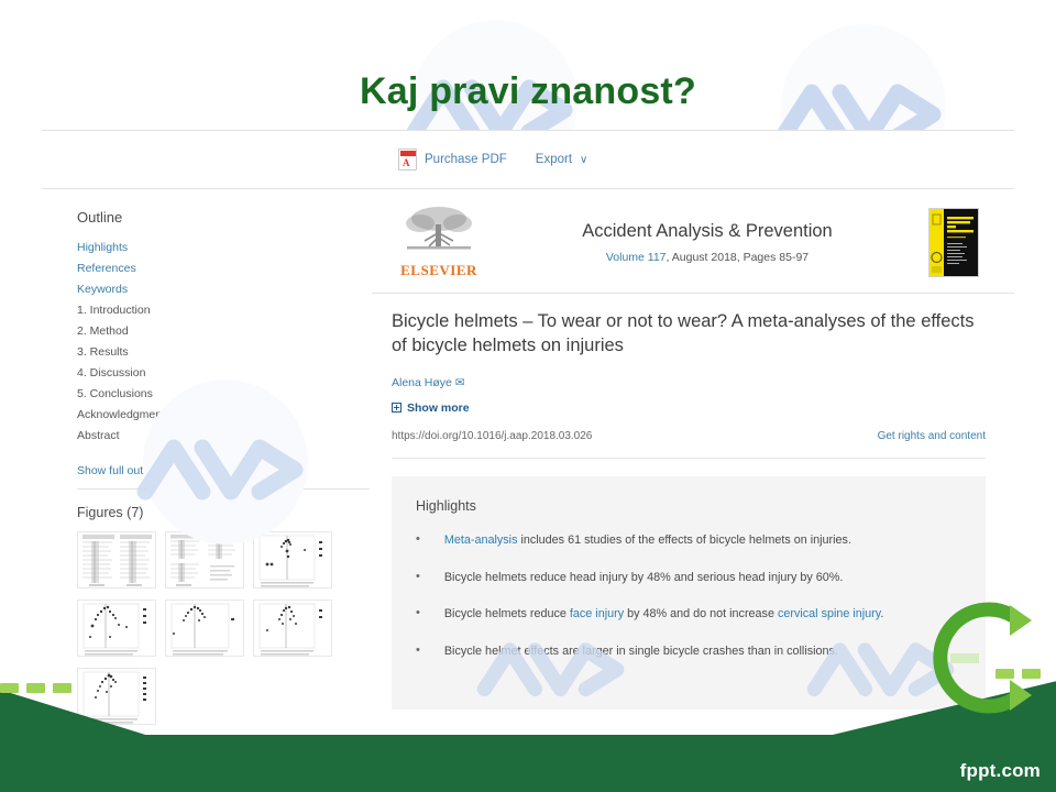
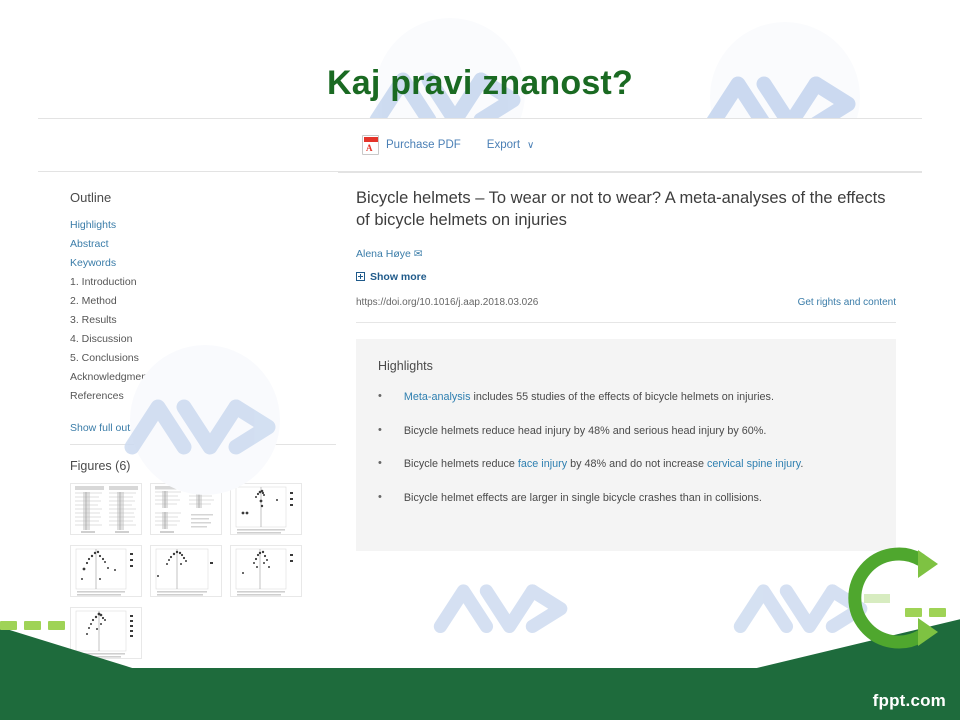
  Kaj pravi znanost?
  Purchase PDF
  Export
  ∨
  Outline
  Highlights
- References
+ Abstract
  Keywords
  1. Introduction
  2. Method
  3. Results
  4. Discussion
  5. Conclusions
  Acknowledgme
- Abstract
+ References
  Show full out
- Figures (7)
+ Figures (6)
- ELSEVIER
- Accident Analysis & Prevention
- Volume 117, August 2018, Pages 85-97
  Bicycle helmets – To wear or not to wear? A meta-analyses of the effects of bicycle helmets on injuries
  Alena Høye ✉
  Show more
  https://doi.org/10.1016/j.aap.2018.03.026
  Get rights and content
  Highlights
  •
- Meta-analysis includes 61 studies of the effects of bicycle helmets on injuries.
+ Meta-analysis includes 55 studies of the effects of bicycle helmets on injuries.
  •
  Bicycle helmets reduce head injury by 48% and serious head injury by 60%.
  •
  Bicycle helmets reduce face injury by 48% and do not increase cervical spine injury.
  •
  Bicycle helmet effects are larger in single bicycle crashes than in collisions.
  fppt.com
